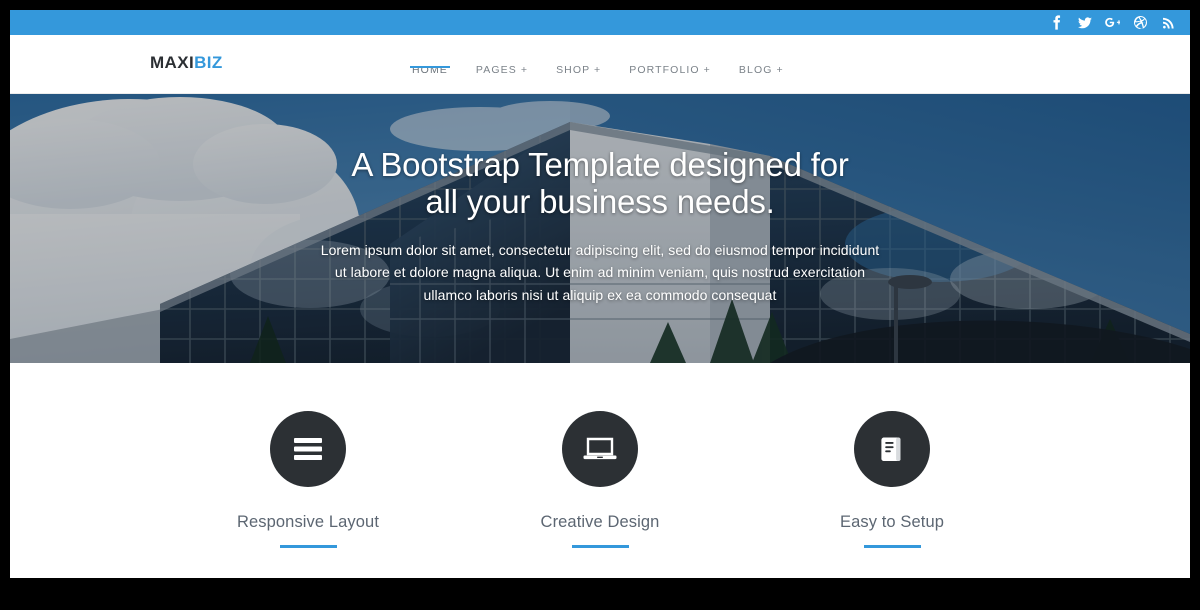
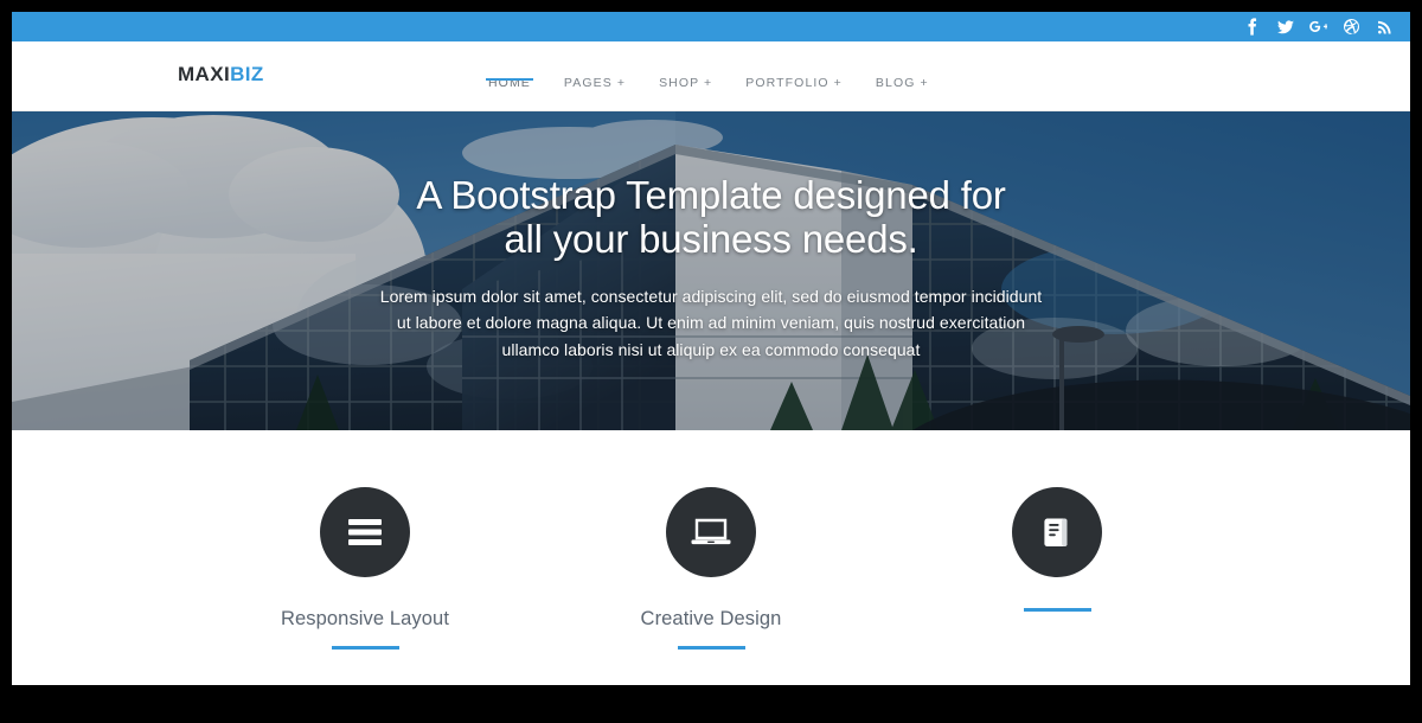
  MAXIBIZ
  HOME
  PAGES +
  SHOP +
  PORTFOLIO +
  BLOG +
  A Bootstrap Template designed for
  all your business needs.
  Lorem ipsum dolor sit amet, consectetur adipiscing elit, sed do eiusmod tempor incididunt ut labore et dolore magna aliqua. Ut enim ad minim veniam, quis nostrud exercitation ullamco laboris nisi ut aliquip ex ea commodo consequat
  Responsive Layout
  Creative Design
- Easy to Setup
